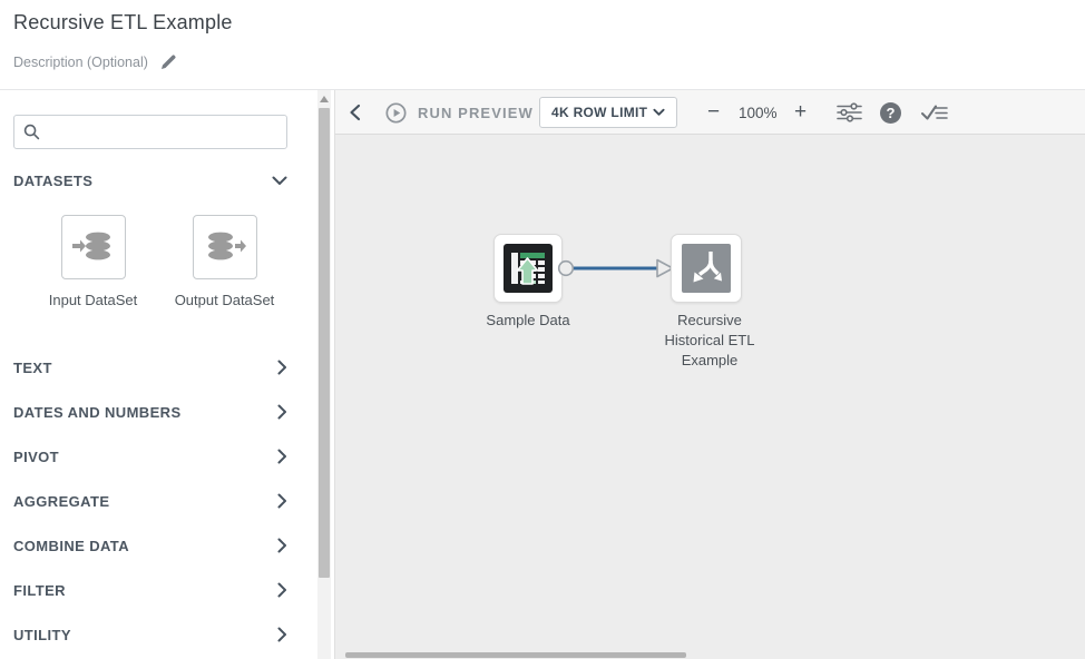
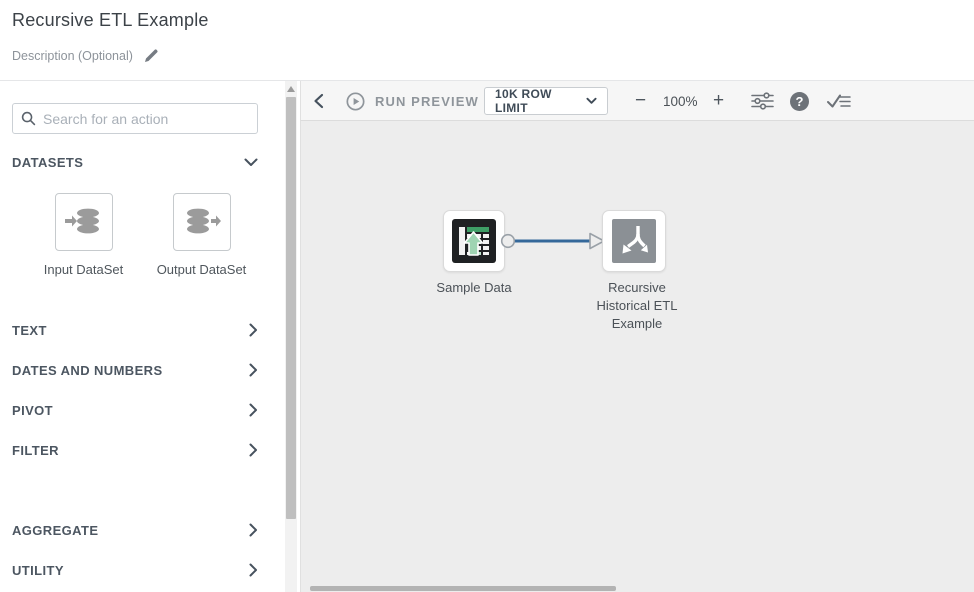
  Recursive ETL Example
  Description (Optional)
+ Search for an action
  DATASETS
  Input DataSet
  Output DataSet
  TEXT
  DATES AND NUMBERS
  PIVOT
- AGGREGATE
+ FILTER
- COMBINE DATA
- FILTER
+ AGGREGATE
  UTILITY
  RUN PREVIEW
- 4K ROW LIMIT
+ 10K ROW LIMIT
  −
  100%
  +
  ?
  Sample Data
  Recursive Historical ETL Example
